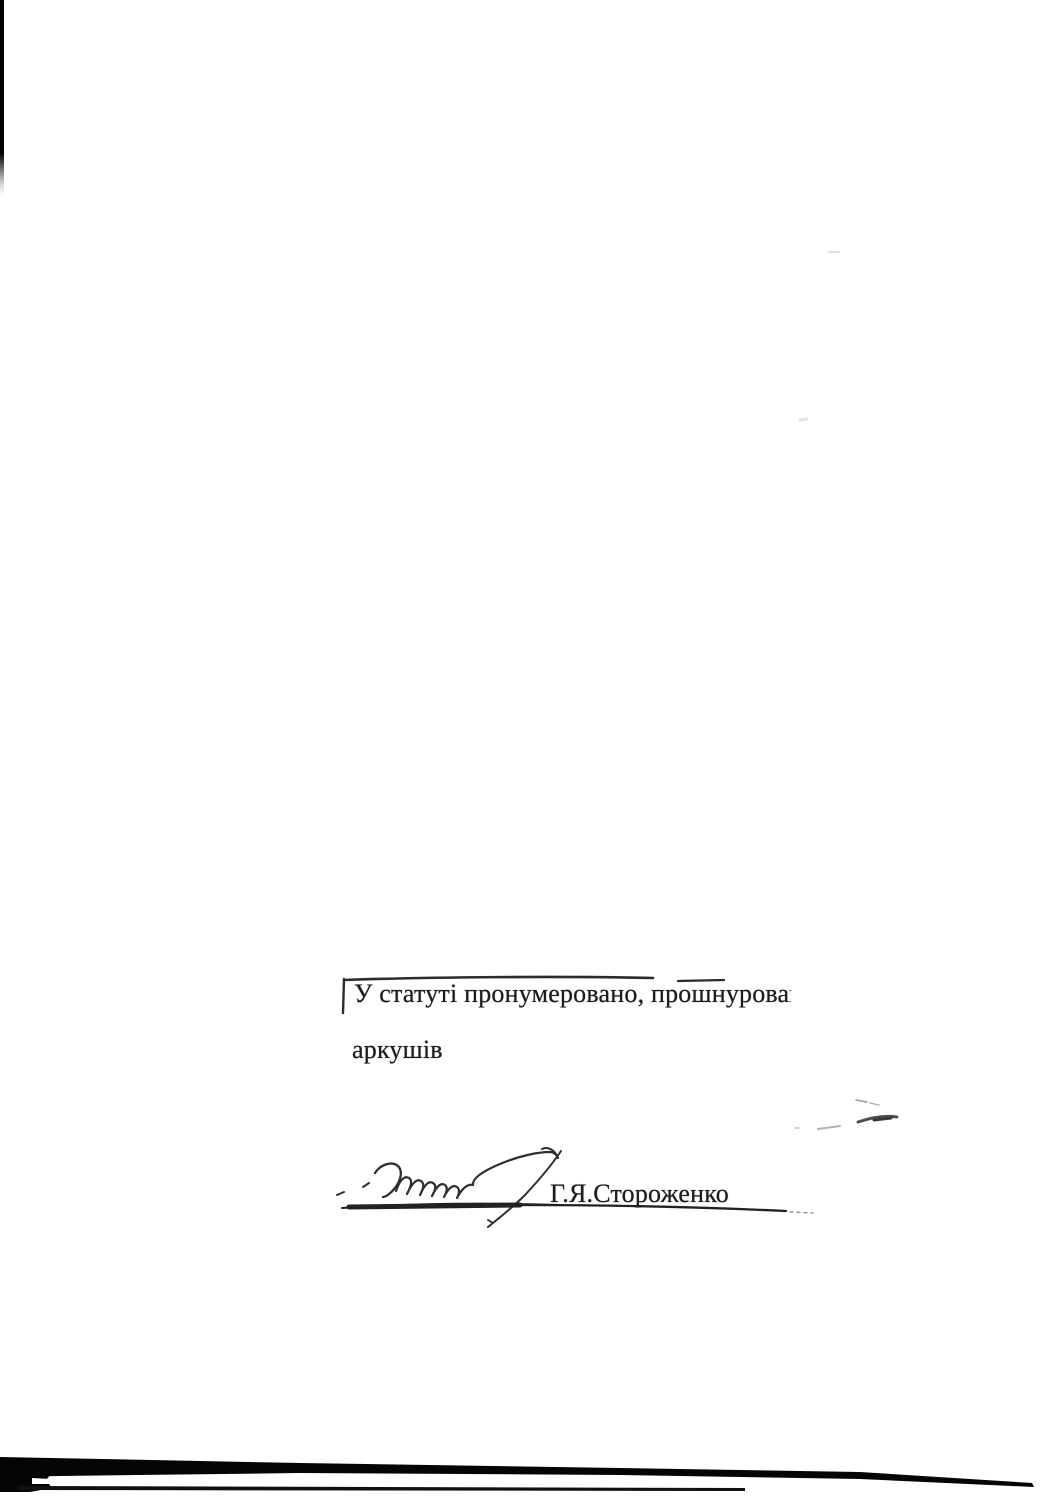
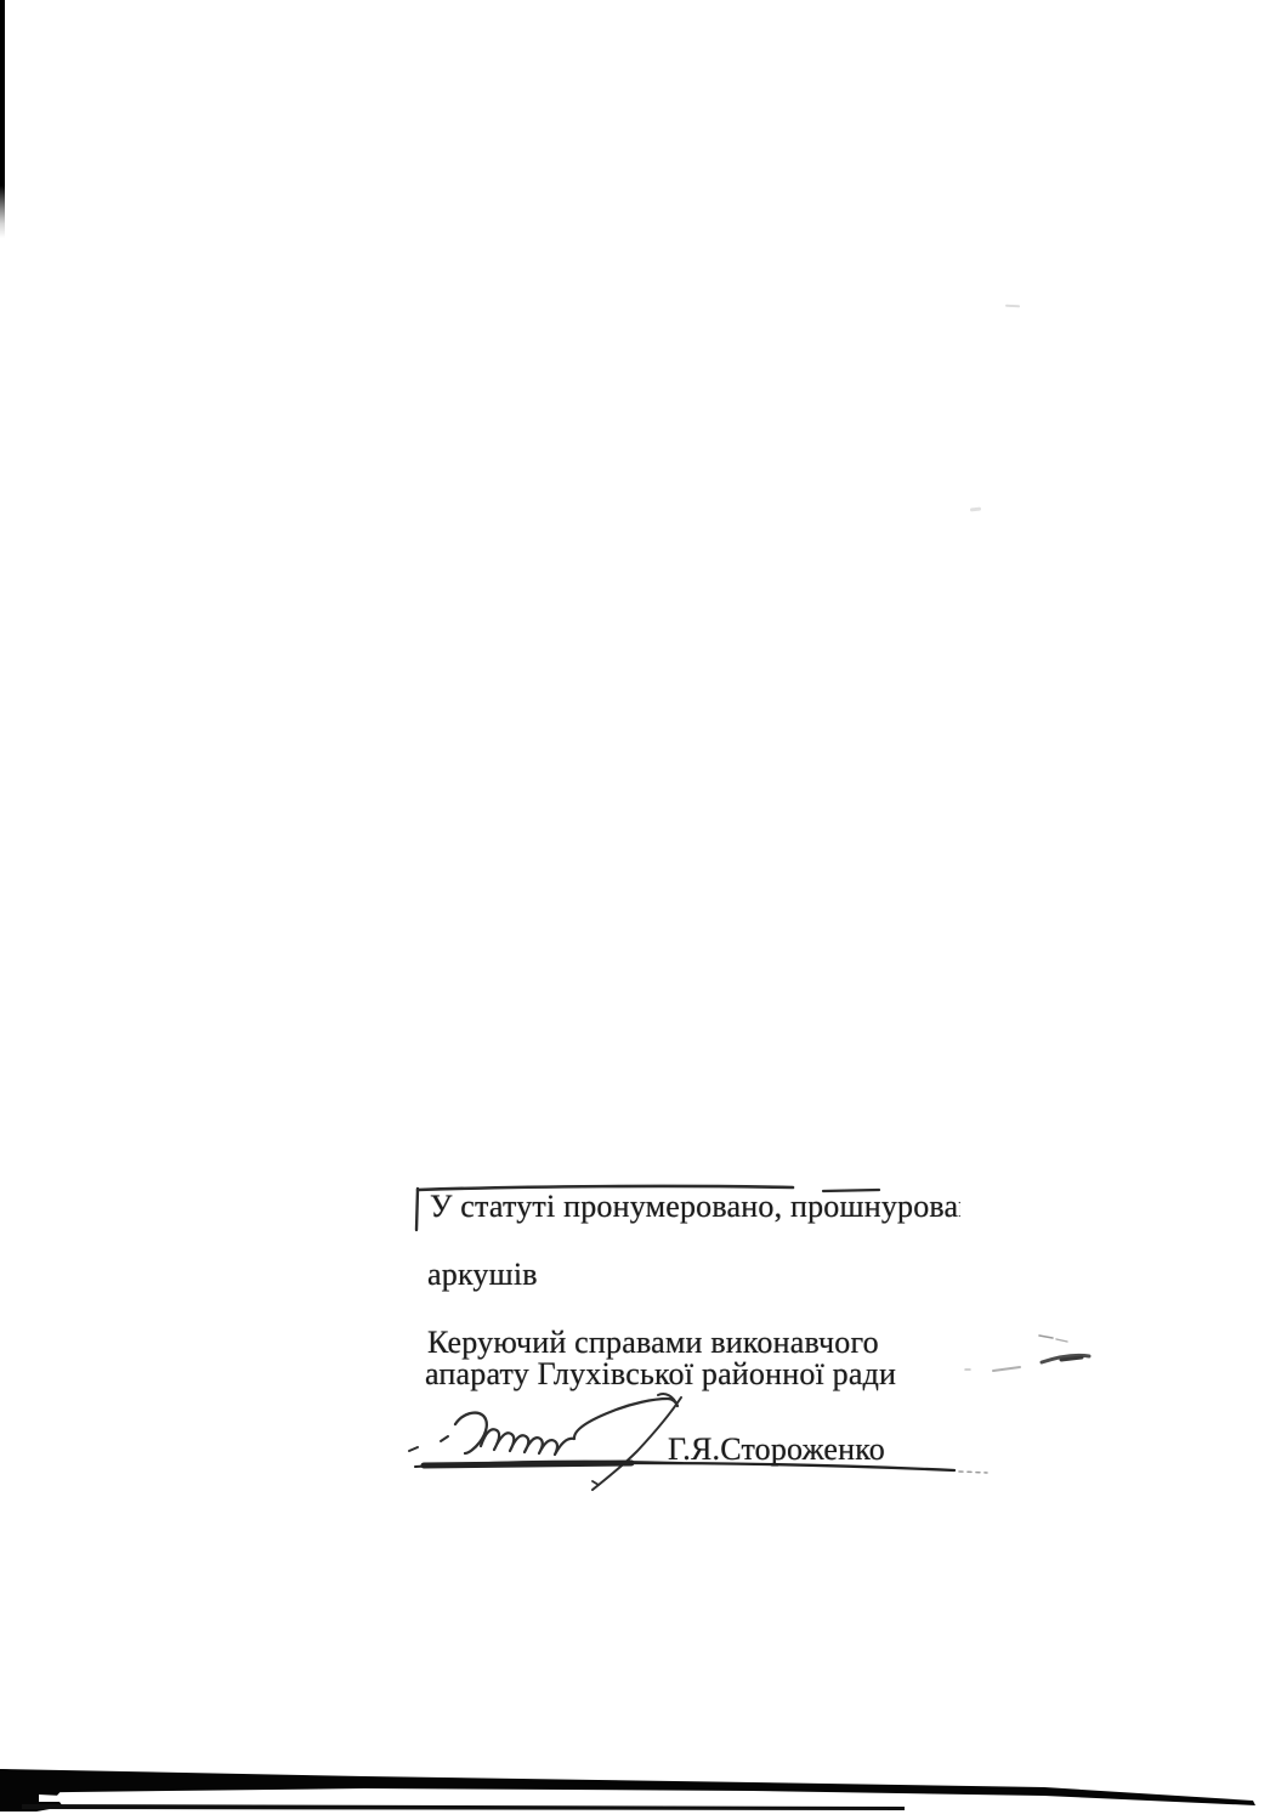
  У статуті пронумеровано, прошнурова
  аркушів
+ Керуючий справами виконавчого
+ апарату Глухівської районної ради
  Г.Я.Стороженко
